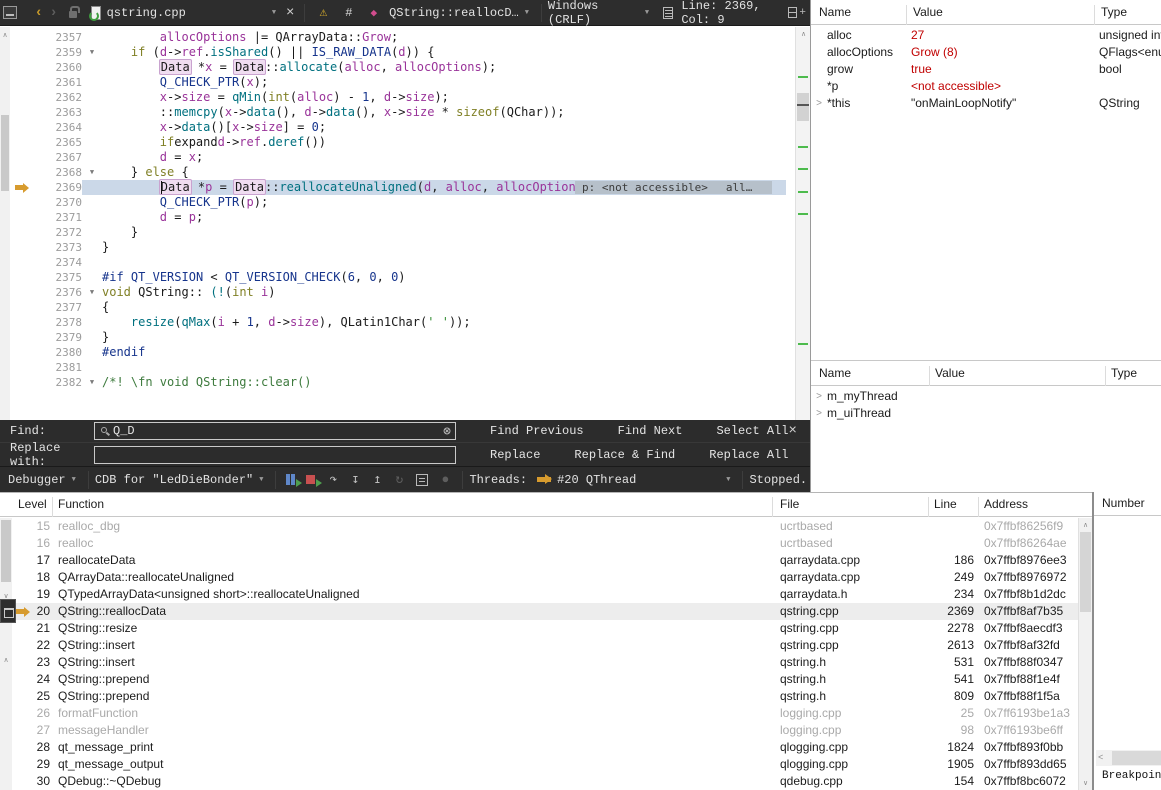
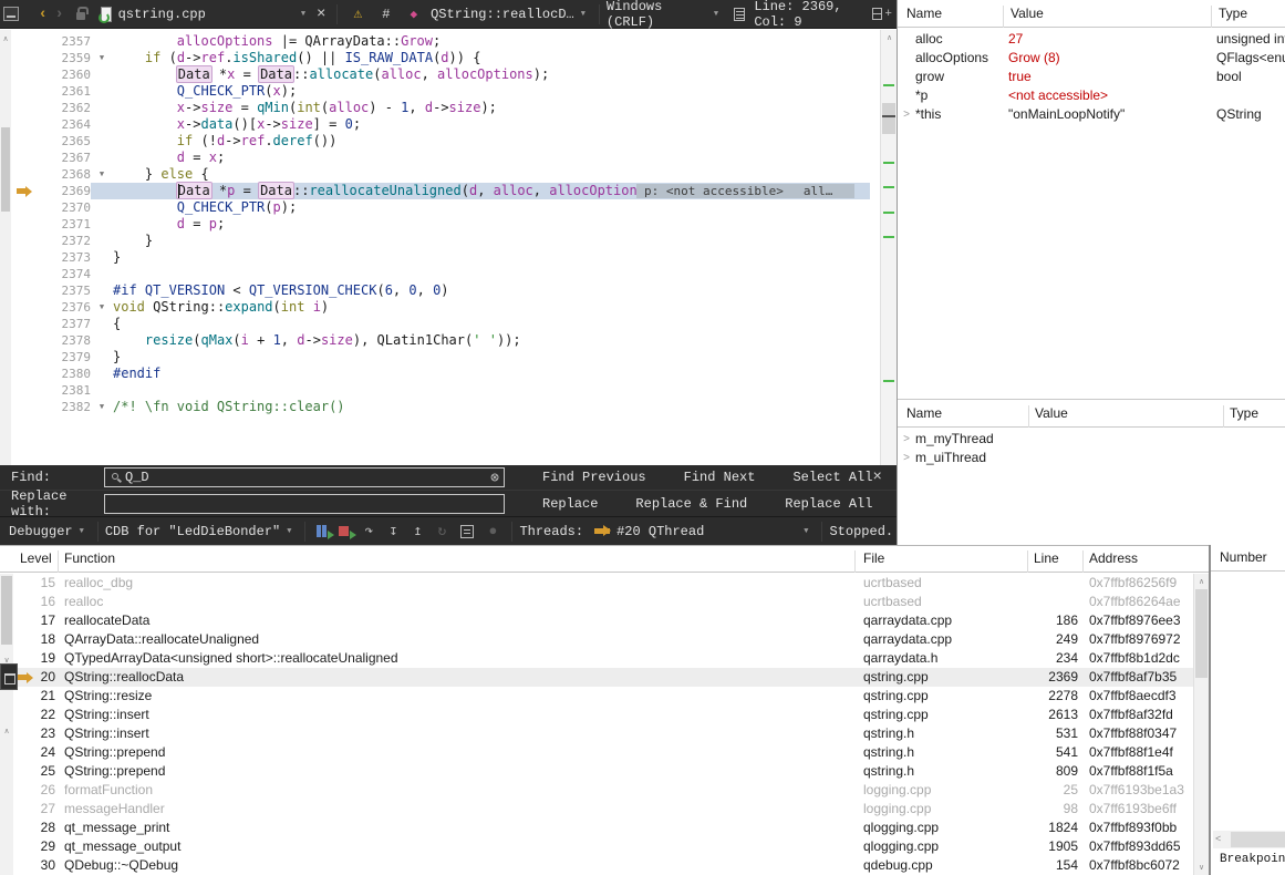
  ‹
  ›
  qstring.cpp
  ▼
  ×
  ⚠
  #
  ◆
  QString::reallocD…
  ▼
  Windows (CRLF)
  ▼
  Line: 2369, Col: 9
  +
  2357
  allocOptions |= QArrayData::Grow;
  2359
  ▼
  if (d->ref.isShared() || IS_RAW_DATA(d)) {
  2360
  Data *x = Data::allocate(alloc, allocOptions);
  2361
  Q_CHECK_PTR(x);
  2362
  x->size = qMin(int(alloc) - 1, d->size);
- 2363
- ::memcpy(x->data(), d->data(), x->size * sizeof(QChar));
  2364
  x->data()[x->size] = 0;
  2365
- ifexpandd->ref.deref())
+ if (!d->ref.deref())
  2367
  d = x;
  2368
  ▼
  } else {
  2369
  Data *p = Data::reallocateUnaligned(d, alloc, allocOption
  p: <not accessible>
  all…
  2370
  Q_CHECK_PTR(p);
  2371
  d = p;
  2372
  }
  2373
  }
  2374
  2375
  #if QT_VERSION < QT_VERSION_CHECK(6, 0, 0)
  2376
  ▼
- void QString:: (!(int i)
+ void QString::expand(int i)
  2377
  {
  2378
  resize(qMax(i + 1, d->size), QLatin1Char(' '));
  2379
  }
  2380
  #endif
  2381
  2382
  ▼
  /*! \fn void QString::clear()
  Find:
  Q_D
  ⊗
  Find Previous
  Find Next
  Select All
  ×
  Replace with:
  Replace
  Replace & Find
  Replace All
  Debugger
  ▼
  CDB for "LedDieBonder"
  ▼
  ↷
  ↧
  ↥
  ↻
  ●
  Threads:
  #20 QThread
  ▼
  Stopped.
  Name
  Value
  Type
  alloc
  27
  unsigned in
  allocOptions
  Grow (8)
  QFlags<en
  grow
  true
  bool
  *p
  <not accessible>
  >
  *this
  "onMainLoopNotify"
  QString
  Name
  Value
  Type
  >
  m_myThread
  >
  m_uiThread
  Level
  Function
  File
  Line
  Address
  15
  realloc_dbg
  ucrtbased
  0x7ffbf86256f9
  16
  realloc
  ucrtbased
  0x7ffbf86264ae
  17
  reallocateData
  qarraydata.cpp
  186
  0x7ffbf8976ee3
  18
  QArrayData::reallocateUnaligned
  qarraydata.cpp
  249
  0x7ffbf8976972
  19
  QTypedArrayData<unsigned short>::reallocateUnaligned
  qarraydata.h
  234
  0x7ffbf8b1d2dc
  20
  QString::reallocData
  qstring.cpp
  2369
  0x7ffbf8af7b35
  21
  QString::resize
  qstring.cpp
  2278
  0x7ffbf8aecdf3
  22
  QString::insert
  qstring.cpp
  2613
  0x7ffbf8af32fd
  23
  QString::insert
  qstring.h
  531
  0x7ffbf88f0347
  24
  QString::prepend
  qstring.h
  541
  0x7ffbf88f1e4f
  25
  QString::prepend
  qstring.h
  809
  0x7ffbf88f1f5a
  26
  formatFunction
  logging.cpp
  25
  0x7ff6193be1a3
  27
  messageHandler
  logging.cpp
  98
  0x7ff6193be6ff
  28
  qt_message_print
  qlogging.cpp
  1824
  0x7ffbf893f0bb
  29
  qt_message_output
  qlogging.cpp
  1905
  0x7ffbf893dd65
  30
  QDebug::~QDebug
  qdebug.cpp
  154
  0x7ffbf8bc6072
  Number
  <
  Breakpoin
